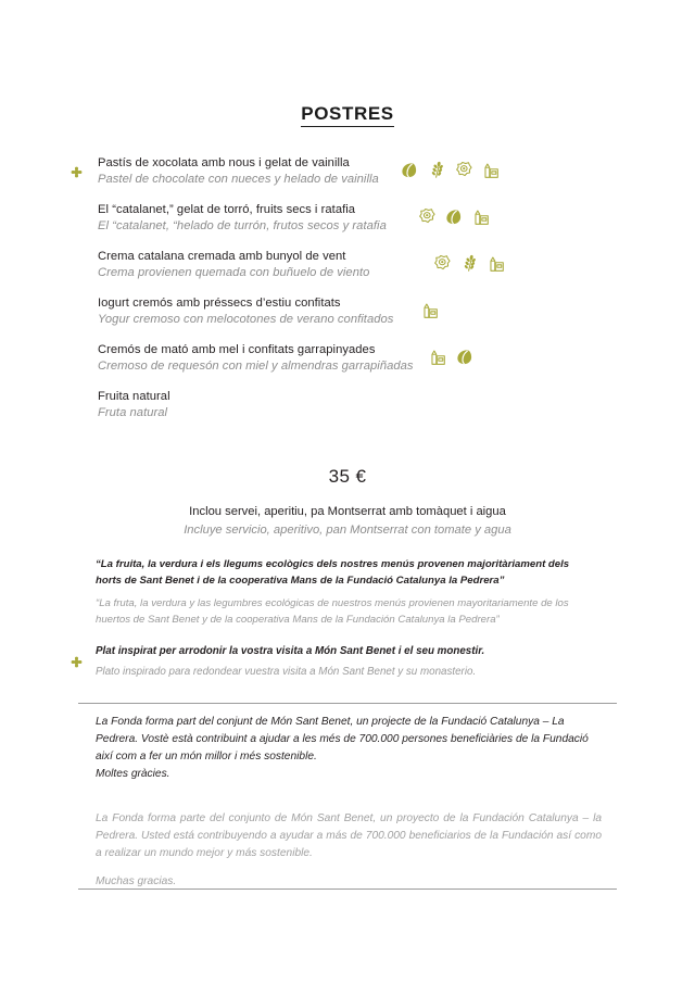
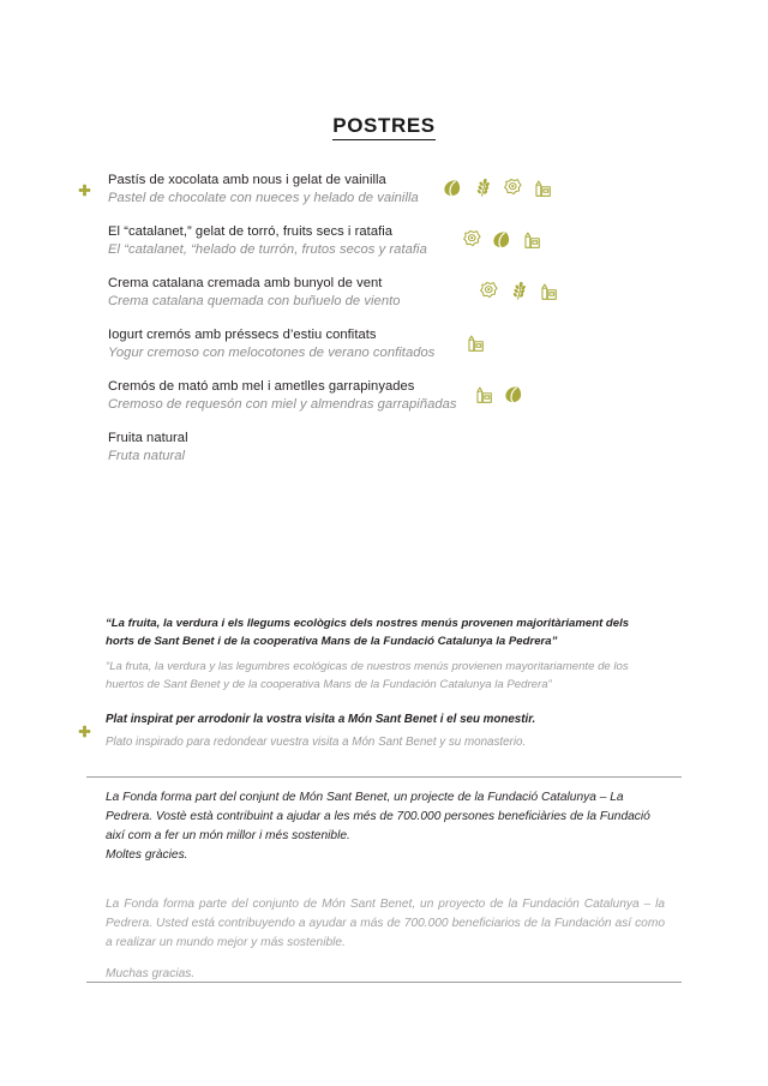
  POSTRES
  Pastís de xocolata amb nous i gelat de vainilla
  Pastel de chocolate con nueces y helado de vainilla
  El “catalanet,” gelat de torró, fruits secs i ratafia
  El “catalanet, “helado de turrón, frutos secos y ratafia
  Crema catalana cremada amb bunyol de vent
- Crema provienen quemada con buñuelo de viento
+ Crema catalana quemada con buñuelo de viento
  Iogurt cremós amb préssecs d’estiu confitats
  Yogur cremoso con melocotones de verano confitados
- Cremós de mató amb mel i confitats garrapinyades
+ Cremós de mató amb mel i ametlles garrapinyades
  Cremoso de requesón con miel y almendras garrapiñadas
  Fruita natural
  Fruta natural
- 35 €
- Inclou servei, aperitiu, pa Montserrat amb tomàquet i aigua
- Incluye servicio, aperitivo, pan Montserrat con tomate y agua
  “La fruita, la verdura i els llegums ecològics dels nostres menús provenen majoritàriament dels horts de Sant Benet i de la cooperativa Mans de la Fundació Catalunya la Pedrera”
  “La fruta, la verdura y las legumbres ecológicas de nuestros menús provienen mayoritariamente de los huertos de Sant Benet y de la cooperativa Mans de la Fundación Catalunya la Pedrera”
  Plat inspirat per arrodonir la vostra visita a Món Sant Benet i el seu monestir.
  Plato inspirado para redondear vuestra visita a Món Sant Benet y su monasterio.
  La Fonda forma part del conjunt de Món Sant Benet, un projecte de la Fundació Catalunya – La Pedrera. Vostè està contribuint a ajudar a les més de 700.000 persones beneficiàries de la Fundació així com a fer un món millor i més sostenible.
  Moltes gràcies.
  La Fonda forma parte del conjunto de Món Sant Benet, un proyecto de la Fundación Catalunya – la Pedrera. Usted está contribuyendo a ayudar a más de 700.000 beneficiarios de la Fundación así como a realizar un mundo mejor y más sostenible.
  Muchas gracias.
